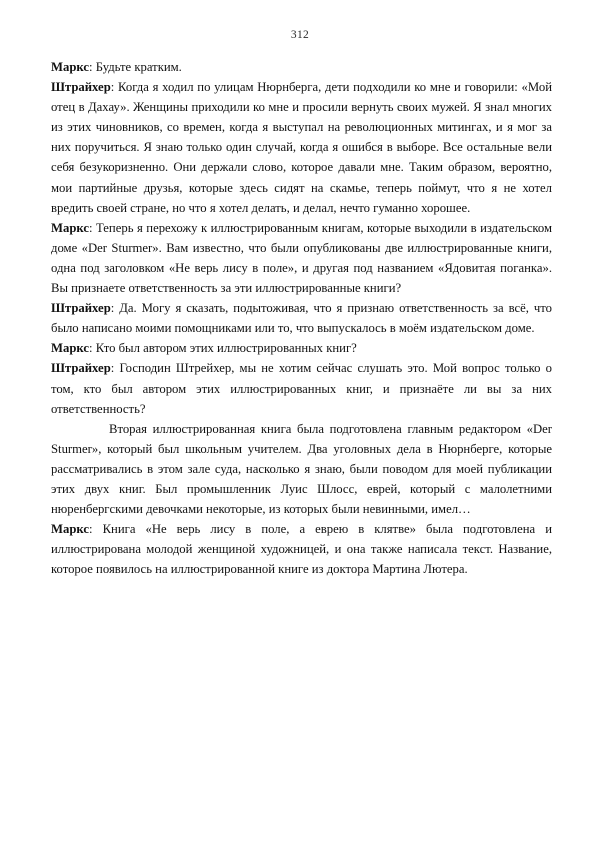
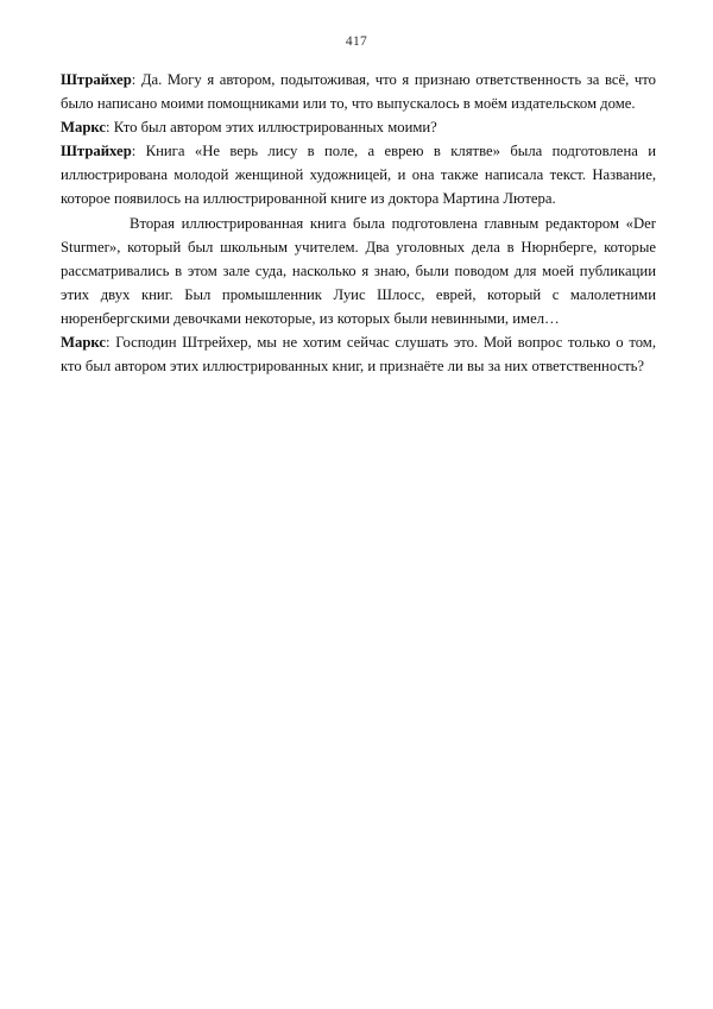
- 312
+ 417
- Маркс: Будьте кратким.
- Штрайхер: Когда я ходил по улицам Нюрнберга, дети подходили ко мне и говорили: «Мой отец в Дахау». Женщины приходили ко мне и просили вернуть своих мужей. Я знал многих из этих чиновников, со времен, когда я выступал на революционных митингах, и я мог за них поручиться. Я знаю только один случай, когда я ошибся в выборе. Все остальные вели себя безукоризненно. Они держали слово, которое давали мне. Таким образом, вероятно, мои партийные друзья, которые здесь сидят на скамье, теперь поймут, что я не хотел вредить своей стране, но что я хотел делать, и делал, нечто гуманно хорошее.
- Маркс: Теперь я перехожу к иллюстрированным книгам, которые выходили в издательском доме «Der Sturmer». Вам известно, что были опубликованы две иллюстрированные книги, одна под заголовком «Не верь лису в поле», и другая под названием «Ядовитая поганка». Вы признаете ответственность за эти иллюстрированные книги?
- Штрайхер: Да. Могу я сказать, подытоживая, что я признаю ответственность за всё, что было написано моими помощниками или то, что выпускалось в моём издательском доме.
+ Штрайхер: Да. Могу я автором, подытоживая, что я признаю ответственность за всё, что было написано моими помощниками или то, что выпускалось в моём издательском доме.
- Маркс: Кто был автором этих иллюстрированных книг?
+ Маркс: Кто был автором этих иллюстрированных моими?
- Штрайхер: Господин Штрейхер, мы не хотим сейчас слушать это. Мой вопрос только о том, кто был автором этих иллюстрированных книг, и признаёте ли вы за них ответственность?
+ Штрайхер: Книга «Не верь лису в поле, а еврею в клятве» была подготовлена и иллюстрирована молодой женщиной художницей, и она также написала текст. Название, которое появилось на иллюстрированной книге из доктора Мартина Лютера.
  Вторая иллюстрированная книга была подготовлена главным редактором «Der Sturmer», который был школьным учителем. Два уголовных дела в Нюрнберге, которые рассматривались в этом зале суда, насколько я знаю, были поводом для моей публикации этих двух книг. Был промышленник Луис Шлосс, еврей, который с малолетними нюренбергскими девочками некоторые, из которых были невинными, имел…
- Маркс: Книга «Не верь лису в поле, а еврею в клятве» была подготовлена и иллюстрирована молодой женщиной художницей, и она также написала текст. Название, которое появилось на иллюстрированной книге из доктора Мартина Лютера.
+ Маркс: Господин Штрейхер, мы не хотим сейчас слушать это. Мой вопрос только о том, кто был автором этих иллюстрированных книг, и признаёте ли вы за них ответственность?
